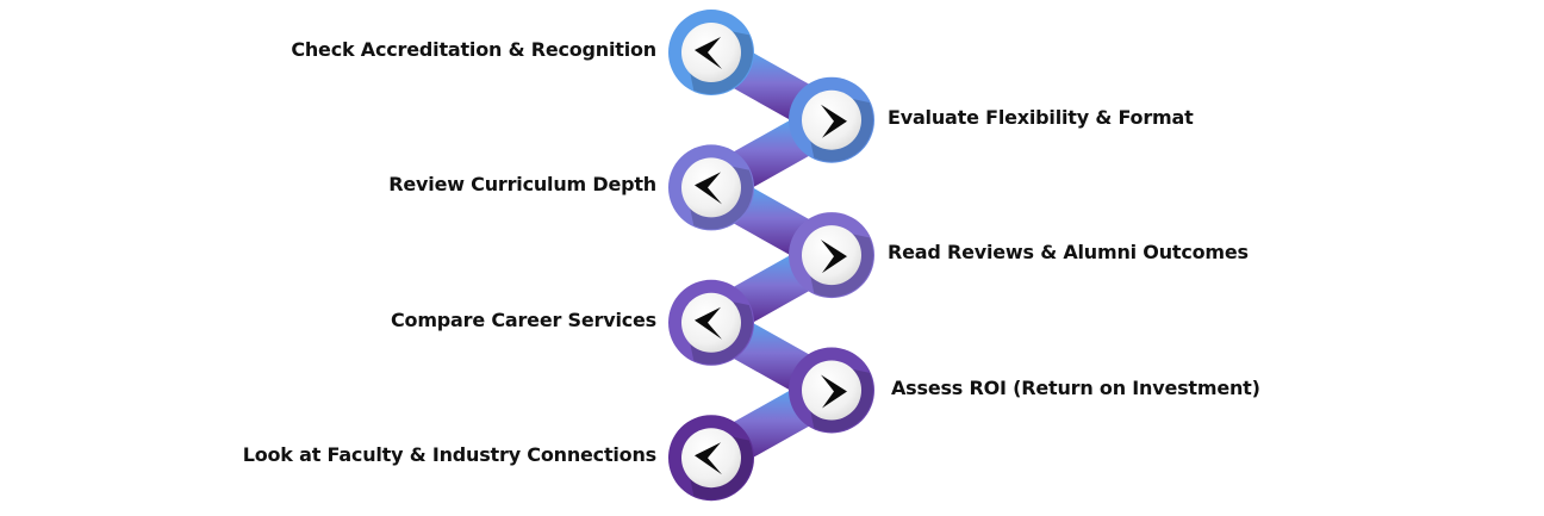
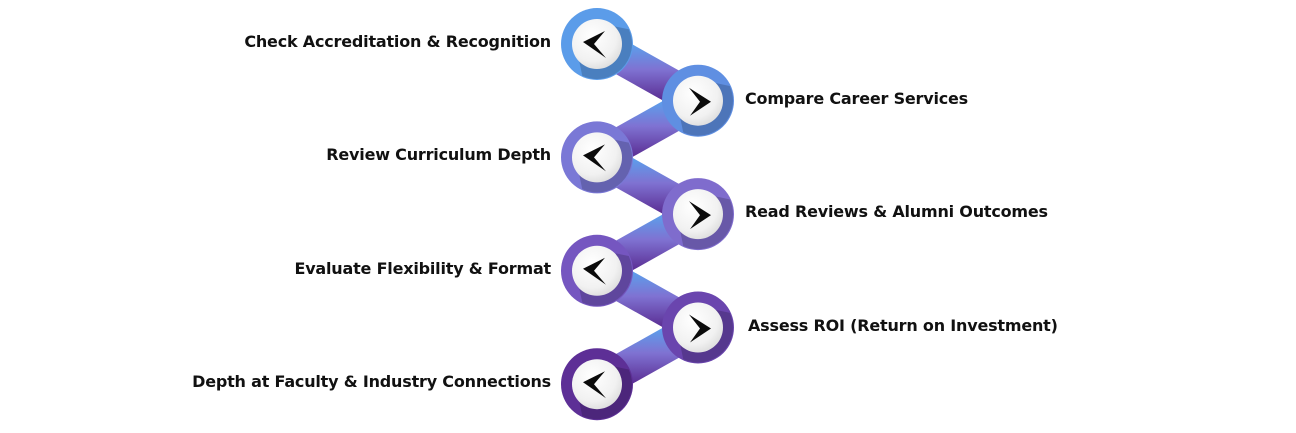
  Check Accreditation & Recognition
- Evaluate Flexibility & Format
+ Compare Career Services
  Review Curriculum Depth
  Read Reviews & Alumni Outcomes
- Compare Career Services
+ Evaluate Flexibility & Format
  Assess ROI (Return on Investment)
- Look at Faculty & Industry Connections
+ Depth at Faculty & Industry Connections
